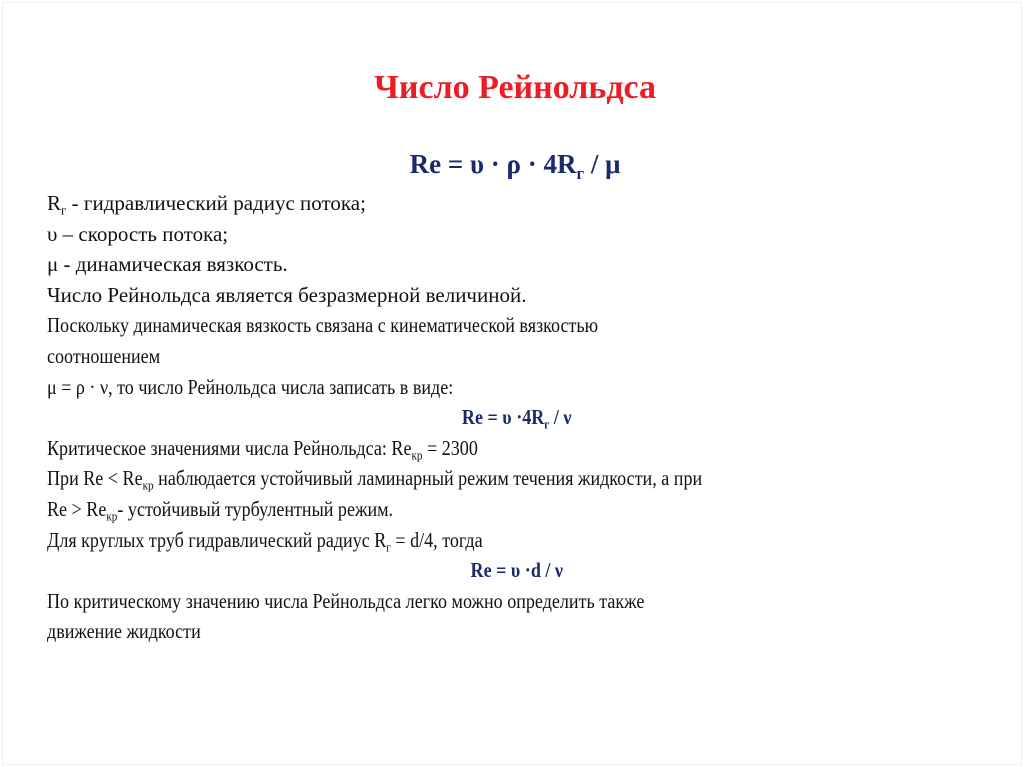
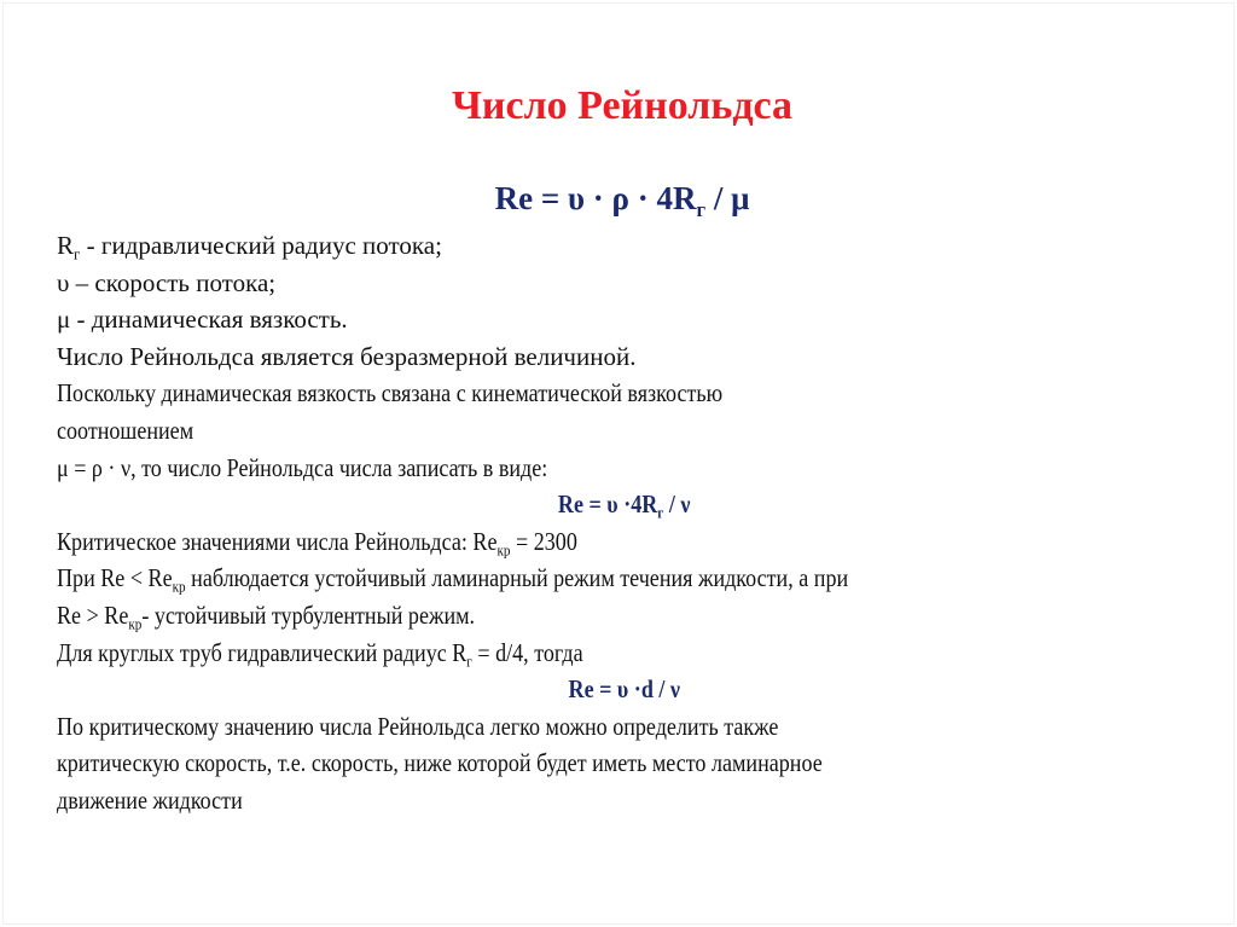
  Число Рейнольдса
  Re = υ · ρ · 4Rг / μ
  Rг - гидравлический радиус потока;
  υ – скорость потока;
  μ - динамическая вязкость.
  Число Рейнольдса является безразмерной величиной.
  Поскольку динамическая вязкость связана с кинематической вязкостью
  соотношением
  μ = ρ · ν, то число Рейнольдса числа записать в виде:
  Re = υ ·4Rг / ν
  Критическое значениями числа Рейнольдса: Reкр = 2300
  При Re < Reкр наблюдается устойчивый ламинарный режим течения жидкости, а при
  Re > Reкр- устойчивый турбулентный режим.
  Для круглых труб гидравлический радиус Rг = d/4, тогда
  Re = υ ·d / ν
  По критическому значению числа Рейнольдса легко можно определить также
+ критическую скорость, т.е. скорость, ниже которой будет иметь место ламинарное
  движение жидкости
